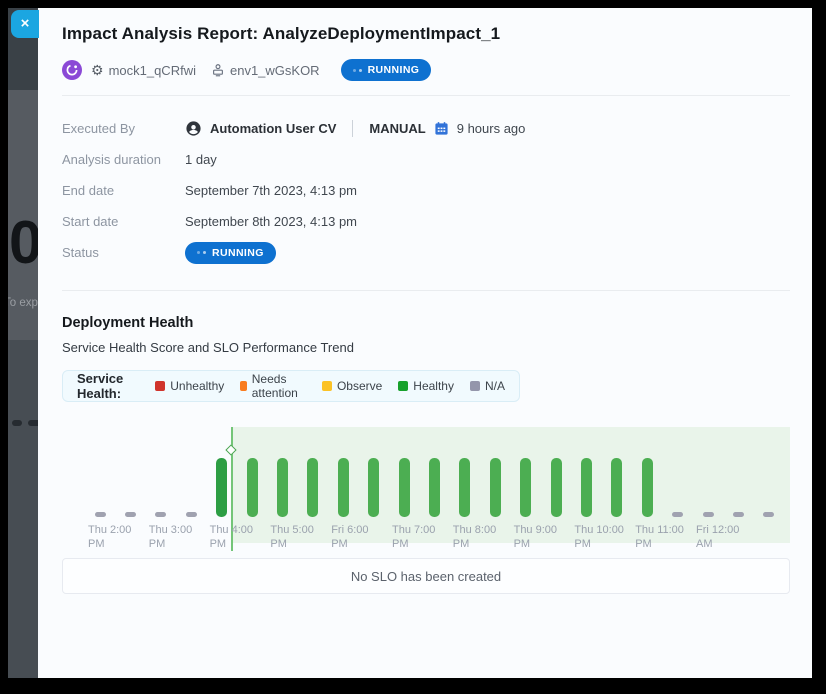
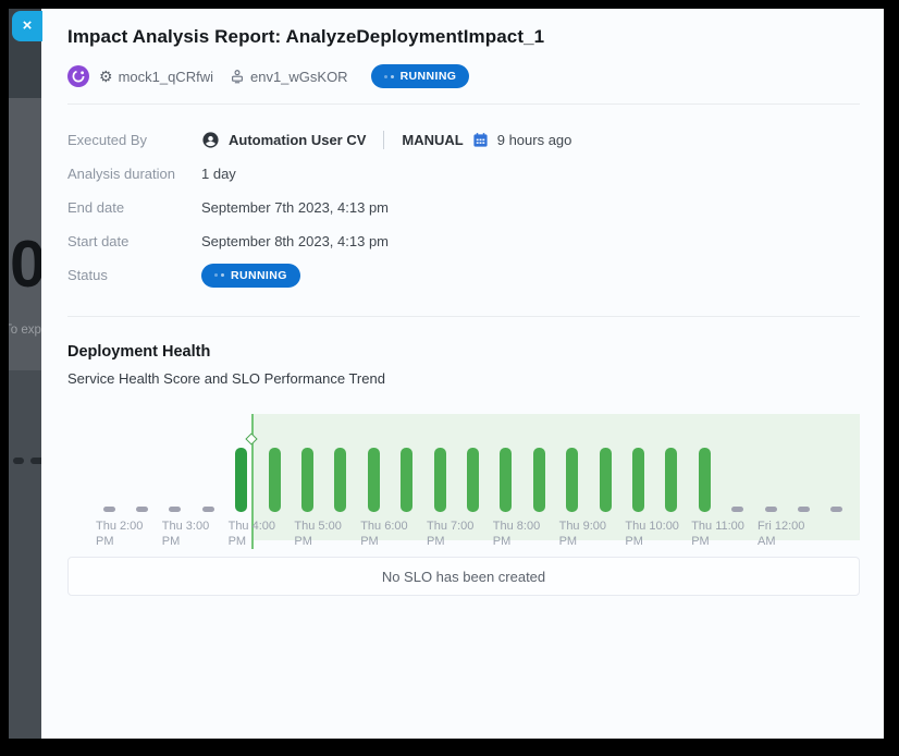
  0
  o exp
  Impact Analysis Report: AnalyzeDeploymentImpact_1
  ⚙
  mock1_qCRfwi
  env1_wGsKOR
  RUNNING
  Executed By
  Automation User CV
  MANUAL
  9 hours ago
  Analysis duration
  1 day
  End date
  September 7th 2023, 4:13 pm
  Start date
  September 8th 2023, 4:13 pm
  Status
  RUNNING
  Deployment Health
  Service Health Score and SLO Performance Trend
- Service Health:
- Unhealthy
- Needs attention
- Observe
- Healthy
- N/A
  Thu 2:00
  PM
  Thu 3:00
  PM
  Thu 4:00
  PM
  Thu 5:00
  PM
- Fri 6:00
+ Thu 6:00
  PM
  Thu 7:00
  PM
  Thu 8:00
  PM
  Thu 9:00
  PM
  Thu 10:00
  PM
  Thu 11:00
  PM
  Fri 12:00
  AM
  No SLO has been created
  ×
